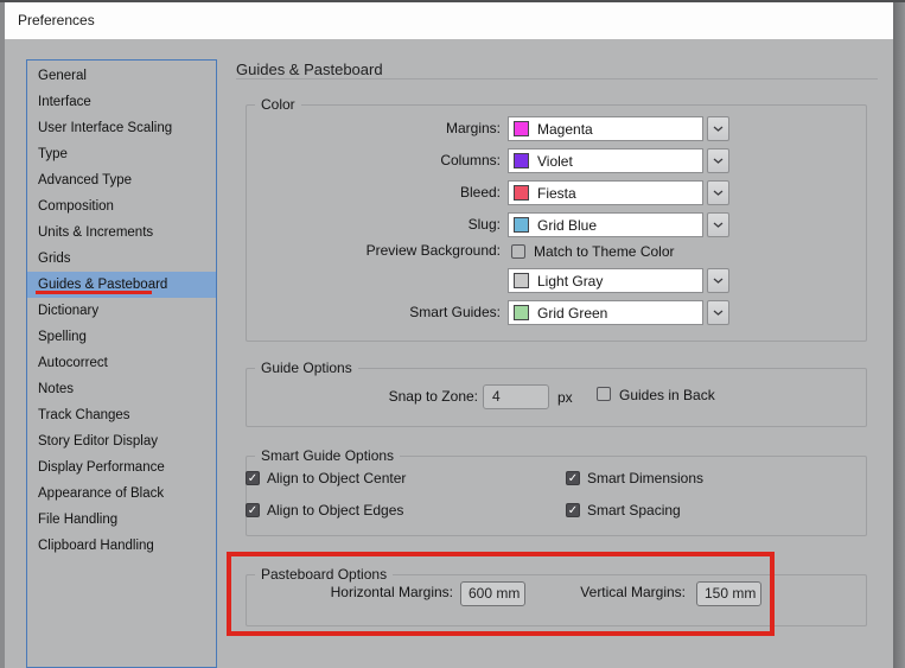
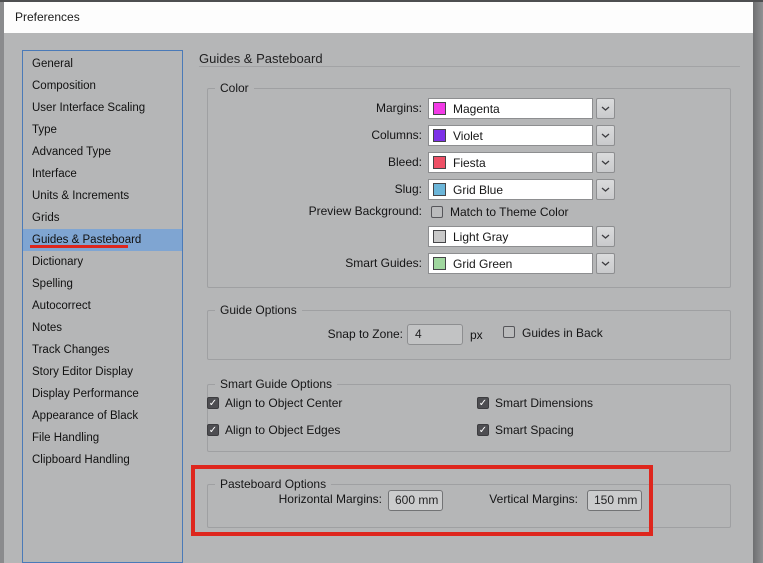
  Preferences
  General
- Interface
+ Composition
  User Interface Scaling
  Type
  Advanced Type
- Composition
+ Interface
  Units & Increments
  Grids
  Guides & Pasteboard
  Dictionary
  Spelling
  Autocorrect
  Notes
  Track Changes
  Story Editor Display
  Display Performance
  Appearance of Black
  File Handling
  Clipboard Handling
  Guides & Pasteboard
  Color
  Margins:
  Magenta
  Columns:
  Violet
  Bleed:
  Fiesta
  Slug:
  Grid Blue
  Preview Background:
  Match to Theme Color
  Light Gray
  Smart Guides:
  Grid Green
  Guide Options
  Snap to Zone:
  4
  px
  Guides in Back
  Smart Guide Options
  ✓
  Align to Object Center
  ✓
  Smart Dimensions
  ✓
  Align to Object Edges
  ✓
  Smart Spacing
  Pasteboard Options
  Horizontal Margins:
  600 mm
  Vertical Margins:
  150 mm
